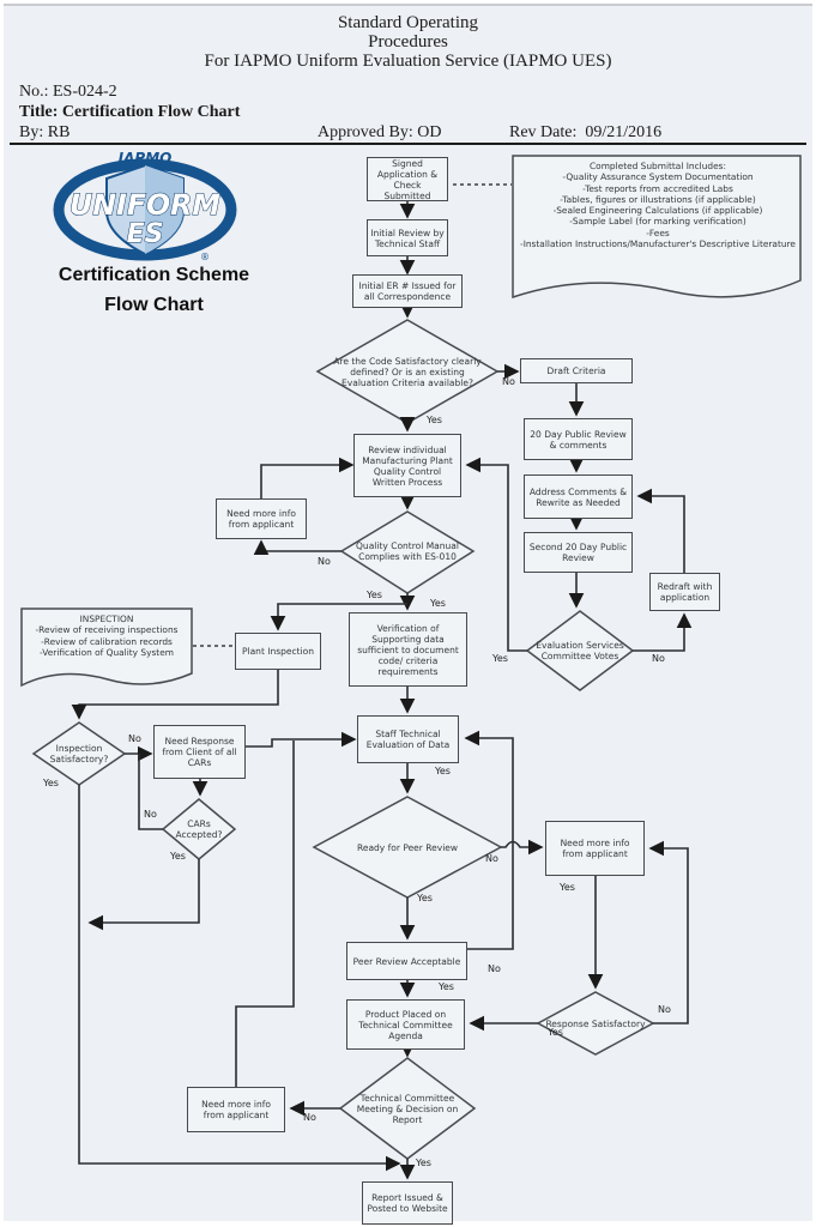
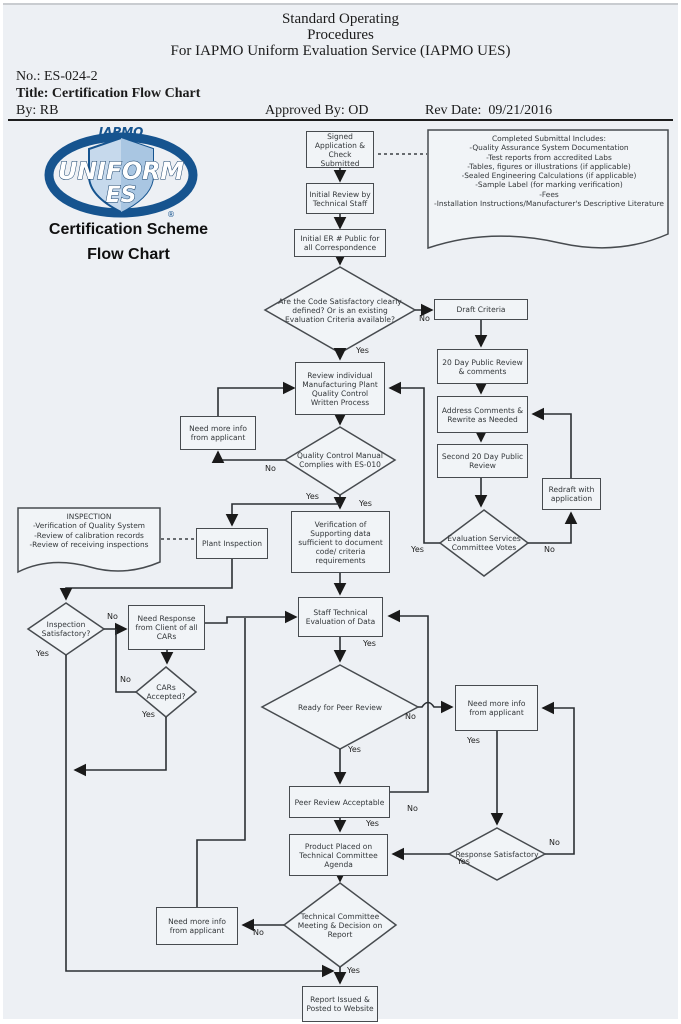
  Standard Operating
  Procedures
  For IAPMO Uniform Evaluation Service (IAPMO UES)
  No.: ES-024-2
  Title: Certification Flow Chart
  By: RB
  Approved By: OD
  Rev Date: 09/21/2016
  IAPMO
  UNIFORM
  ES
  ®
  Certification Scheme
  Flow Chart
  Signed Application & Check Submitted
  Initial Review by Technical Staff
- Initial ER # Issued for all Correspondence
+ Initial ER # Public for all Correspondence
  Draft Criteria
  20 Day Public Review & comments
  Address Comments & Rewrite as Needed
  Second 20 Day Public Review
  Redraft with application
  Review individual Manufacturing Plant Quality Control Written Process
  Need more info from applicant
  Plant Inspection
  Verification of Supporting data sufficient to document code/ criteria requirements
  Need Response from Client of all CARs
  Staff Technical Evaluation of Data
  Need more info from applicant
  Peer Review Acceptable
  Product Placed on Technical Committee Agenda
  Need more info from applicant
  Report Issued & Posted to Website
  Are the Code Satisfactory clearly defined? Or is an existing Evaluation Criteria available?
  Quality Control Manual Complies with ES-010
  Evaluation Services Committee Votes
  Inspection Satisfactory?
  CARs Accepted?
  Ready for Peer Review
  Response Satisfactory
  Technical Committee Meeting & Decision on Report
  Completed Submittal Includes:
  -Quality Assurance System Documentation
  -Test reports from accredited Labs
  -Tables, figures or illustrations (if applicable)
  -Sealed Engineering Calculations (if applicable)
  -Sample Label (for marking verification)
  -Fees
  -Installation Instructions/Manufacturer's Descriptive Literature
  INSPECTION
- -Review of receiving inspections
+ -Verification of Quality System
  -Review of calibration records
- -Verification of Quality System
+ -Review of receiving inspections
  No
  Yes
  No
  Yes
  Yes
  Yes
  No
  No
  Yes
  No
  Yes
  Yes
  No
  Yes
  Yes
  No
  Yes
  No
  Yes
  No
  Yes
